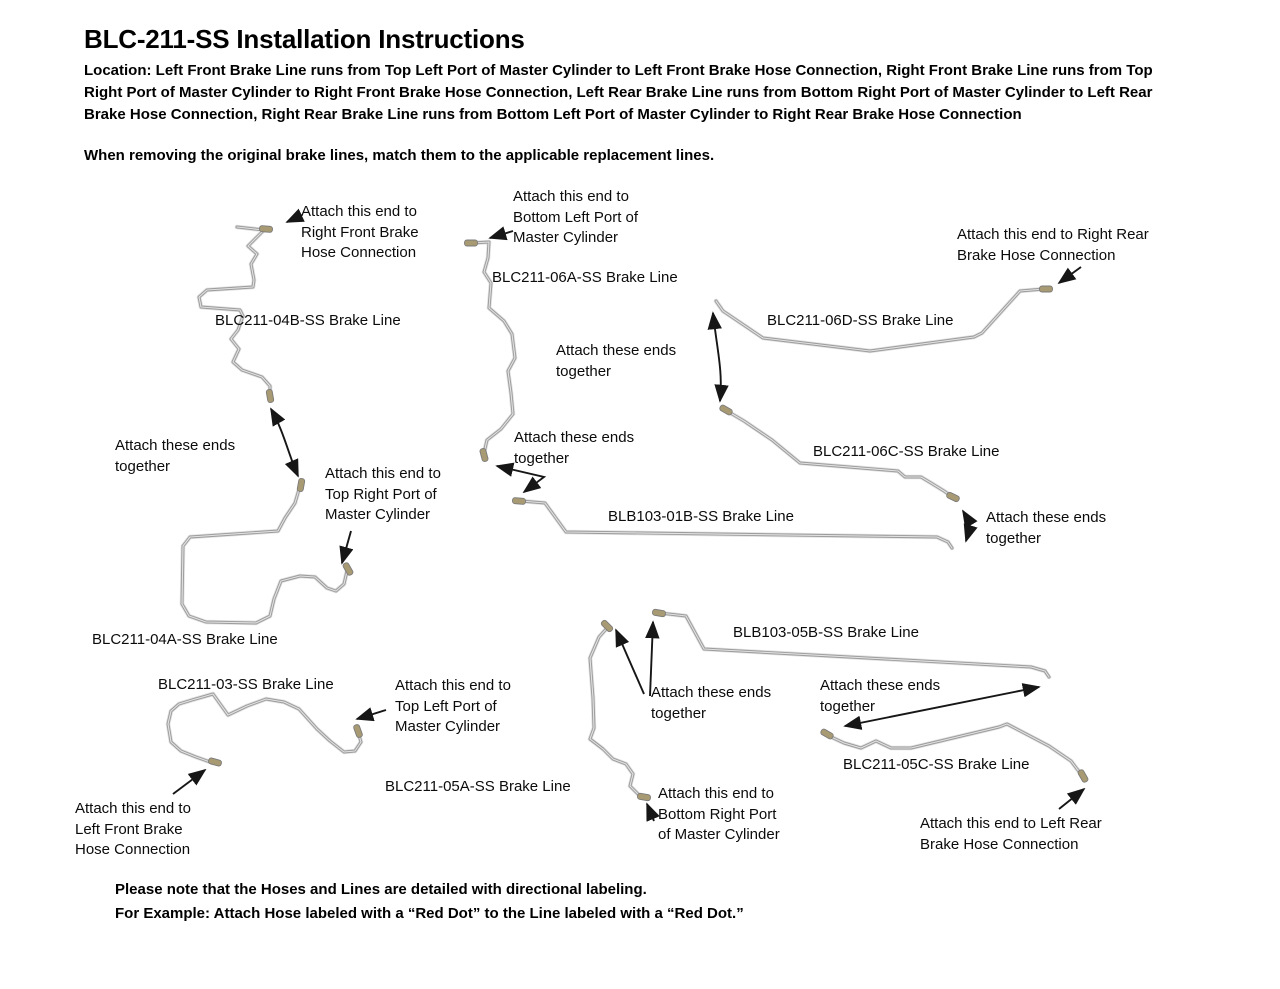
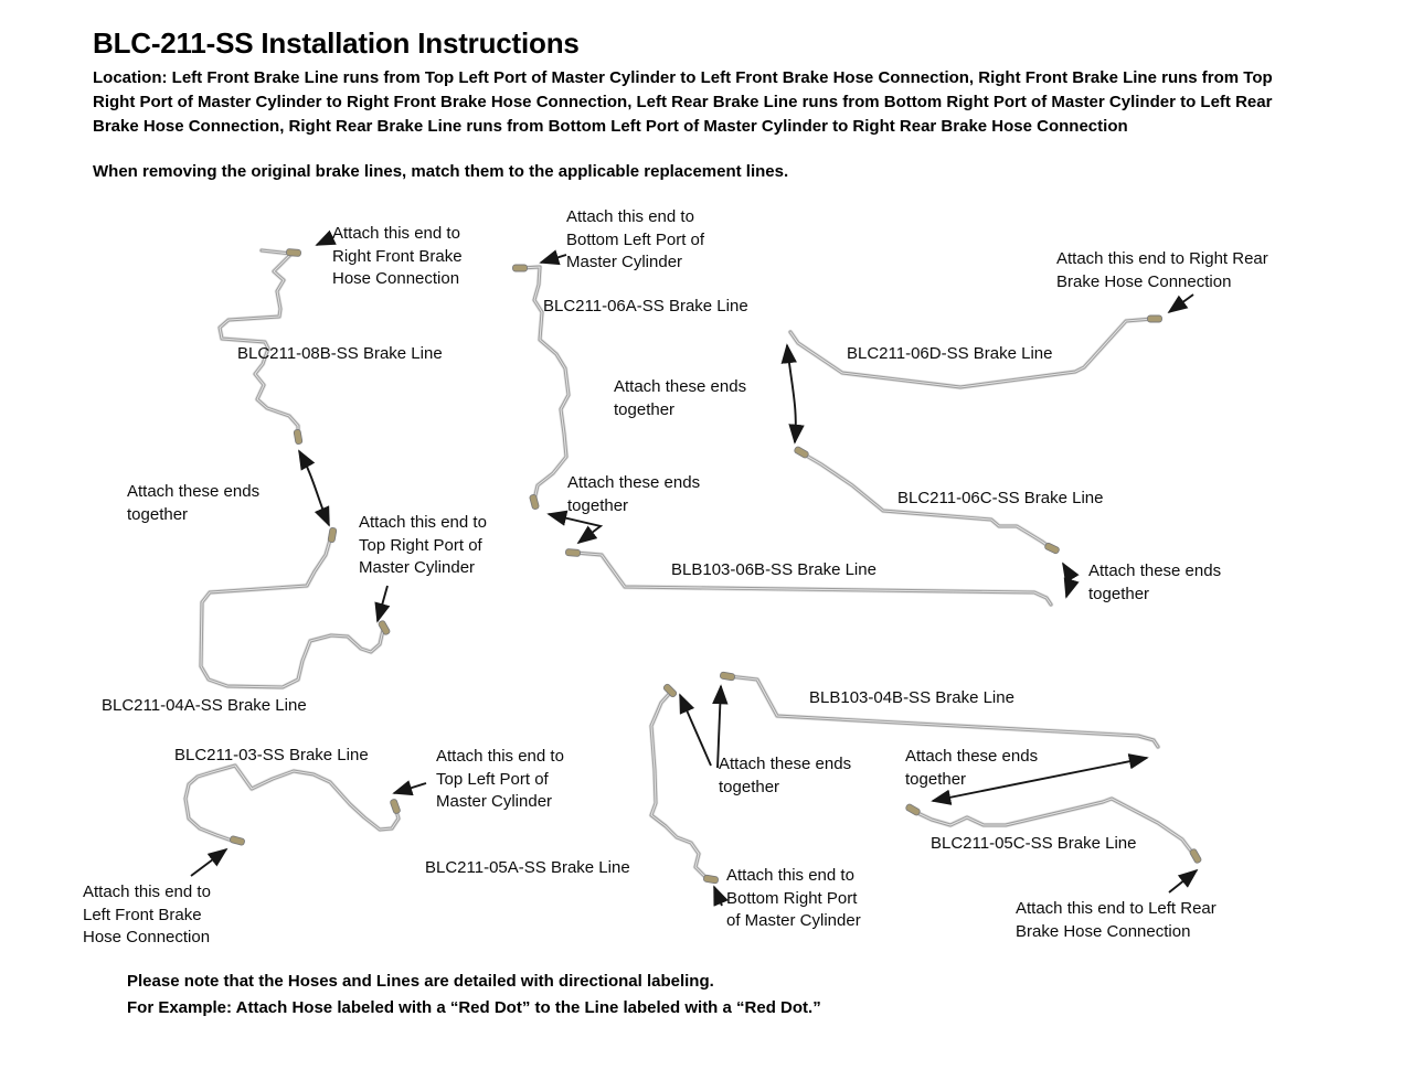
  BLC-211-SS Installation Instructions
  Location: Left Front Brake Line runs from Top Left Port of Master Cylinder to Left Front Brake Hose Connection, Right Front Brake Line runs from Top Right Port of Master Cylinder to Right Front Brake Hose Connection, Left Rear Brake Line runs from Bottom Right Port of Master Cylinder to Left Rear Brake Hose Connection, Right Rear Brake Line runs from Bottom Left Port of Master Cylinder to Right Rear Brake Hose Connection
  When removing the original brake lines, match them to the applicable replacement lines.
- BLC211-04B-SS Brake Line
+ BLC211-08B-SS Brake Line
  BLC211-06A-SS Brake Line
  BLC211-06D-SS Brake Line
  BLC211-06C-SS Brake Line
- BLB103-01B-SS Brake Line
+ BLB103-06B-SS Brake Line
  BLC211-04A-SS Brake Line
- BLB103-05B-SS Brake Line
+ BLB103-04B-SS Brake Line
  BLC211-03-SS Brake Line
  BLC211-05A-SS Brake Line
  BLC211-05C-SS Brake Line
  Attach this end to
  Right Front Brake
  Hose Connection
  Attach this end to
  Bottom Left Port of
  Master Cylinder
  Attach this end to Right Rear
  Brake Hose Connection
  Attach these ends
  together
  Attach these ends
  together
  Attach these ends
  together
  Attach these ends
  together
  Attach this end to
  Top Right Port of
  Master Cylinder
  Attach this end to
  Top Left Port of
  Master Cylinder
  Attach these ends
  together
  Attach these ends
  together
  Attach this end to
  Left Front Brake
  Hose Connection
  Attach this end to
  Bottom Right Port
  of Master Cylinder
  Attach this end to Left Rear
  Brake Hose Connection
  Please note that the Hoses and Lines are detailed with directional labeling.
  For Example: Attach Hose labeled with a “Red Dot” to the Line labeled with a “Red Dot.”
